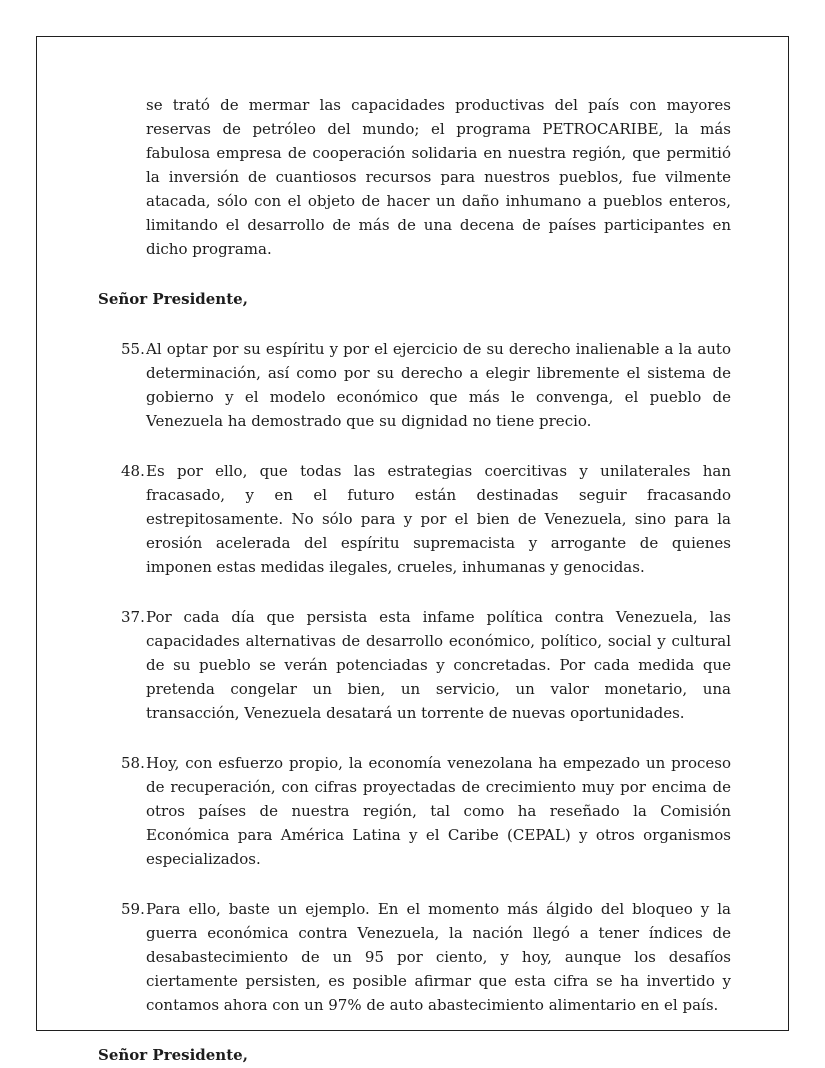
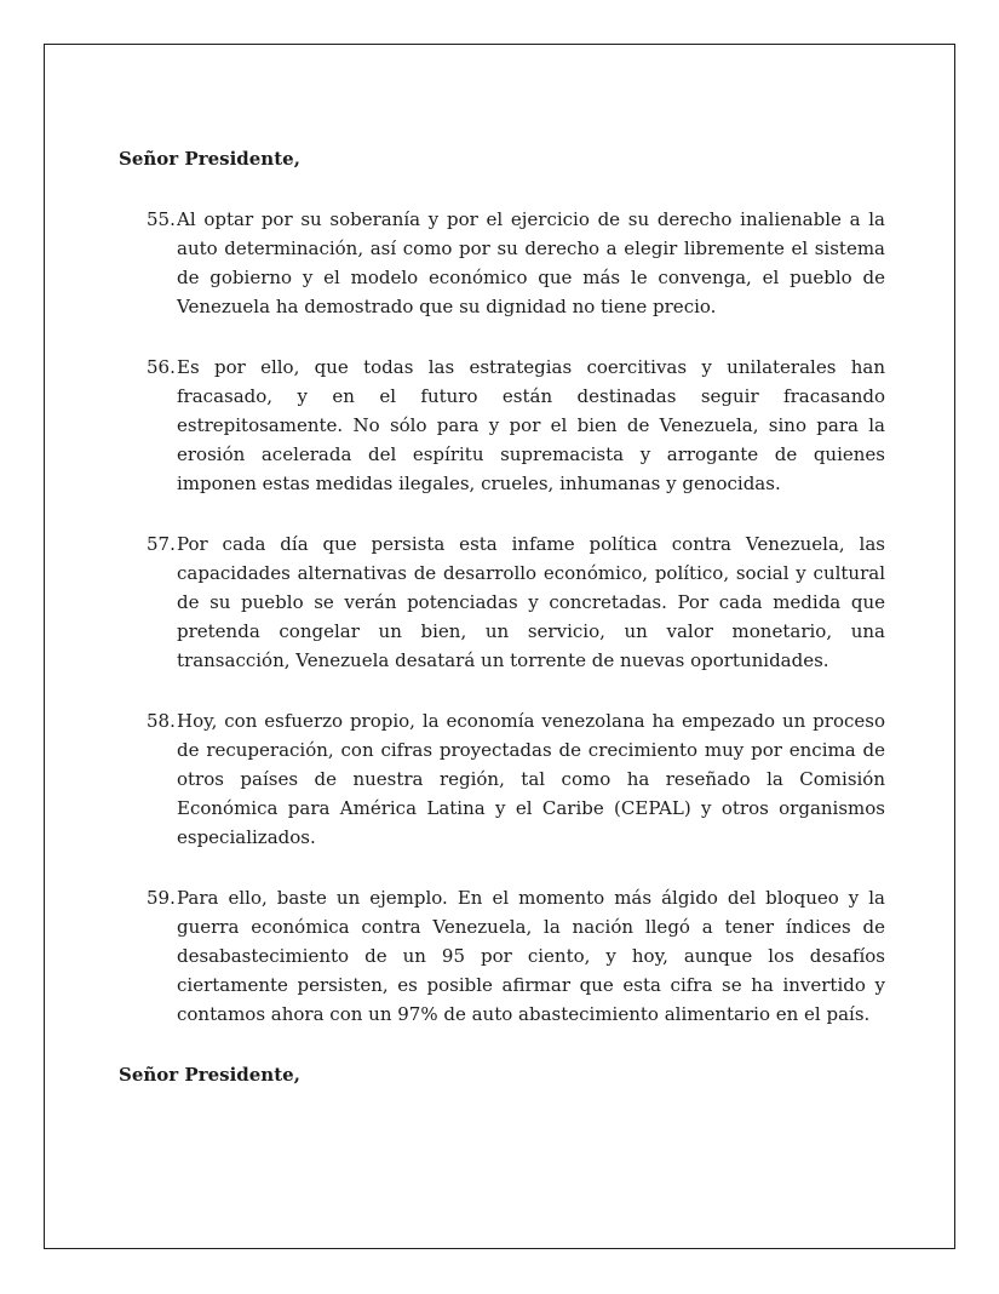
- se trató de mermar las capacidades productivas del país con mayores reservas de petróleo del mundo; el programa PETROCARIBE, la más fabulosa empresa de cooperación solidaria en nuestra región, que permitió la inversión de cuantiosos recursos para nuestros pueblos, fue vilmente atacada, sólo con el objeto de hacer un daño inhumano a pueblos enteros, limitando el desarrollo de más de una decena de países participantes en dicho programa.
  Señor Presidente,
  55.
- Al optar por su espíritu y por el ejercicio de su derecho inalienable a la auto determinación, así como por su derecho a elegir libremente el sistema de gobierno y el modelo económico que más le convenga, el pueblo de Venezuela ha demostrado que su dignidad no tiene precio.
+ Al optar por su soberanía y por el ejercicio de su derecho inalienable a la auto determinación, así como por su derecho a elegir libremente el sistema de gobierno y el modelo económico que más le convenga, el pueblo de Venezuela ha demostrado que su dignidad no tiene precio.
- 48.
+ 56.
  Es por ello, que todas las estrategias coercitivas y unilaterales han fracasado, y en el futuro están destinadas seguir fracasando estrepitosamente. No sólo para y por el bien de Venezuela, sino para la erosión acelerada del espíritu supremacista y arrogante de quienes imponen estas medidas ilegales, crueles, inhumanas y genocidas.
- 37.
+ 57.
  Por cada día que persista esta infame política contra Venezuela, las capacidades alternativas de desarrollo económico, político, social y cultural de su pueblo se verán potenciadas y concretadas. Por cada medida que pretenda congelar un bien, un servicio, un valor monetario, una transacción, Venezuela desatará un torrente de nuevas oportunidades.
  58.
  Hoy, con esfuerzo propio, la economía venezolana ha empezado un proceso de recuperación, con cifras proyectadas de crecimiento muy por encima de otros países de nuestra región, tal como ha reseñado la Comisión Económica para América Latina y el Caribe (CEPAL) y otros organismos especializados.
  59.
  Para ello, baste un ejemplo. En el momento más álgido del bloqueo y la guerra económica contra Venezuela, la nación llegó a tener índices de desabastecimiento de un 95 por ciento, y hoy, aunque los desafíos ciertamente persisten, es posible afirmar que esta cifra se ha invertido y contamos ahora con un 97% de auto abastecimiento alimentario en el país.
  Señor Presidente,
